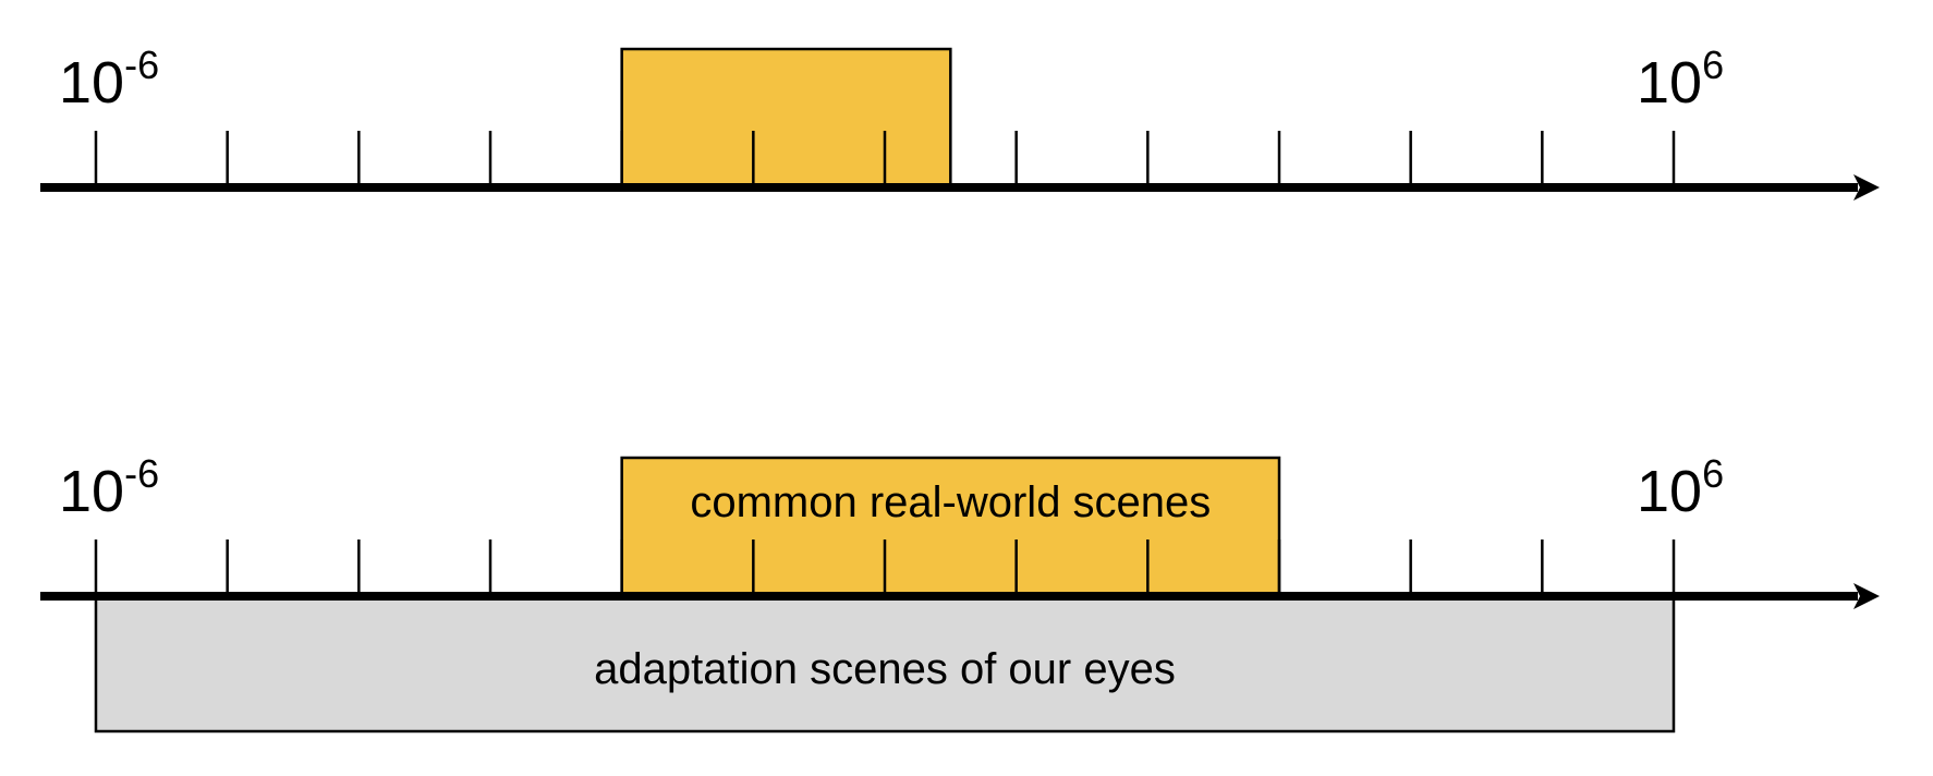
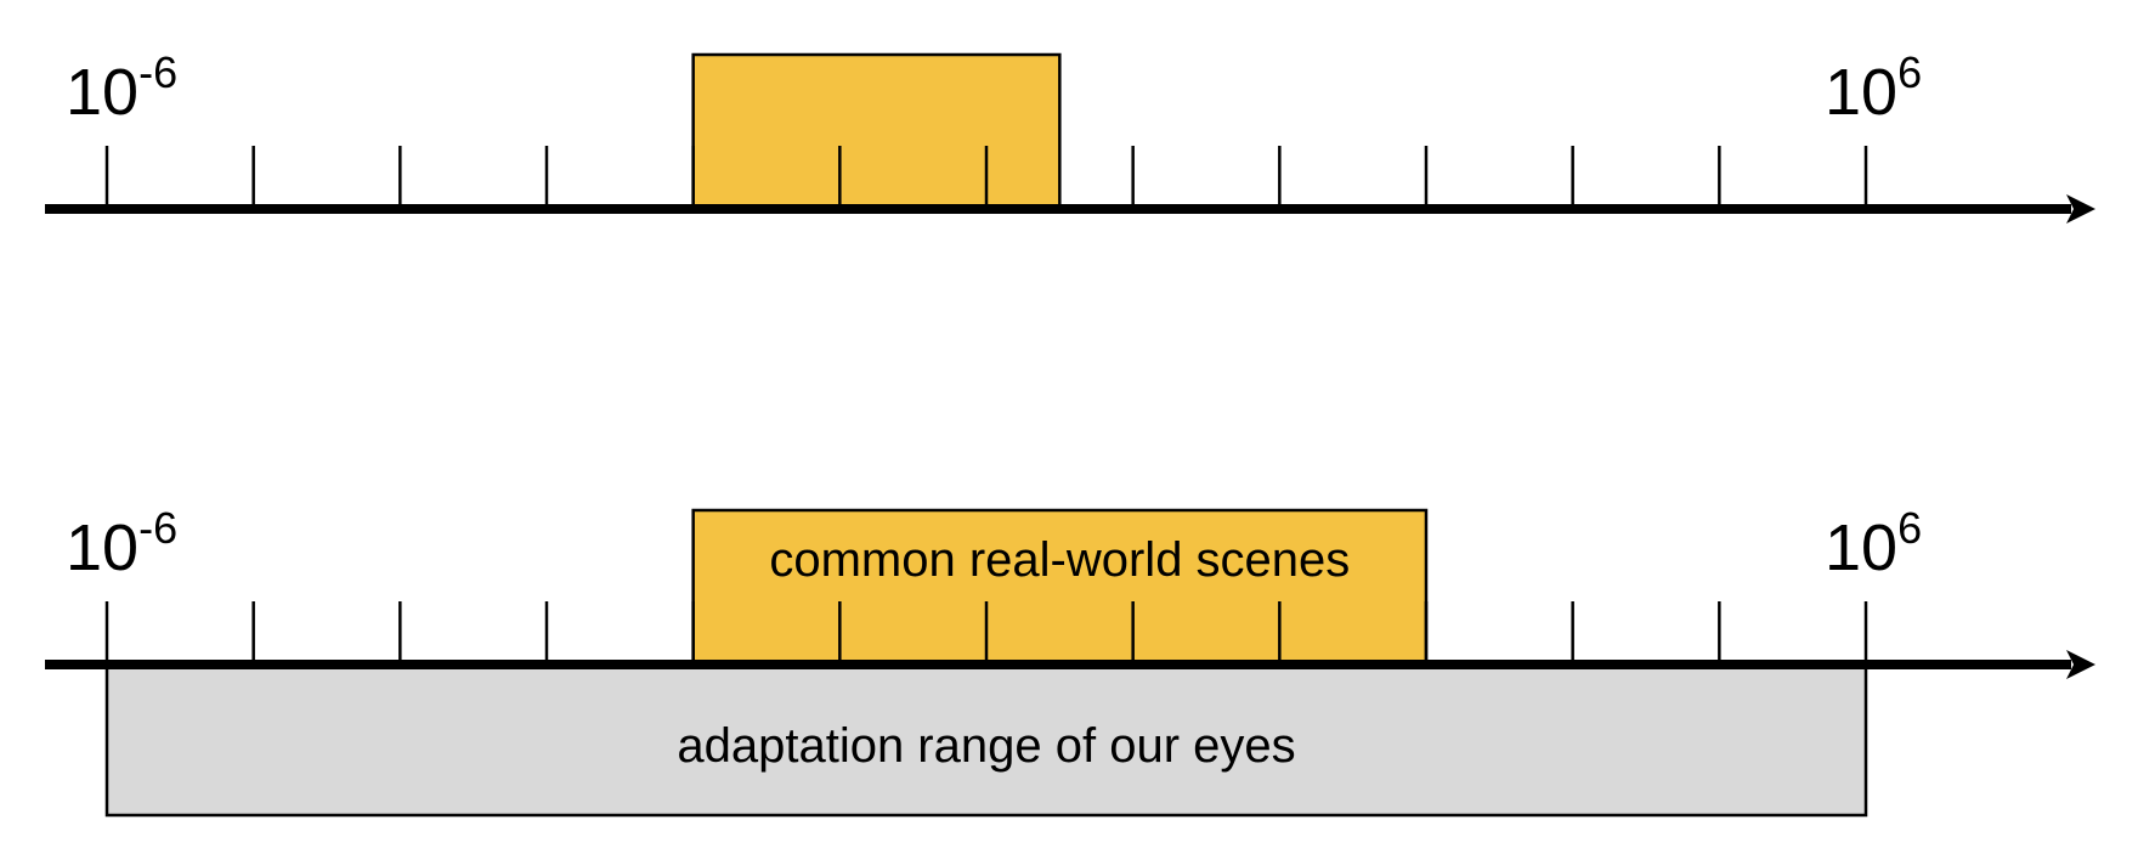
  10-6
  106
  common real-world scenes
- adaptation scenes of our eyes
+ adaptation range of our eyes
  10-6
  106
